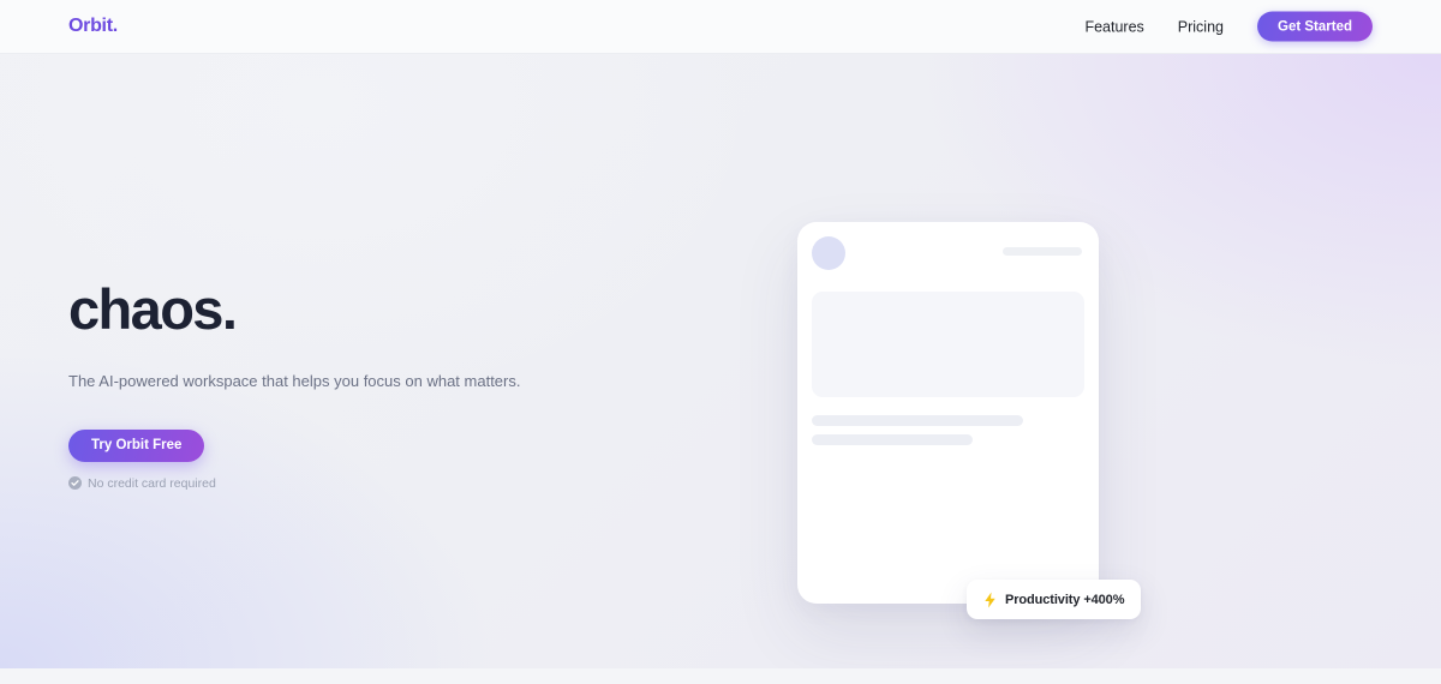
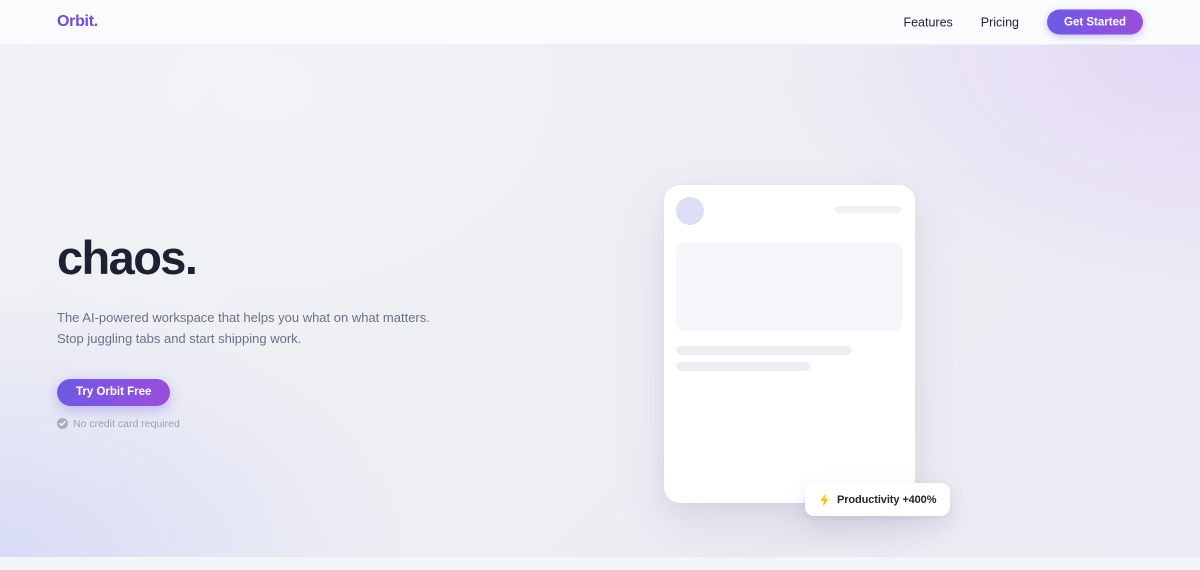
  Orbit.
  Features
  Pricing
  Get Started
  chaos.
- The AI-powered workspace that helps you focus on what matters.
+ The AI-powered workspace that helps you what on what matters.
+ Stop juggling tabs and start shipping work.
  Try Orbit Free
  No credit card required
  Productivity +400%
